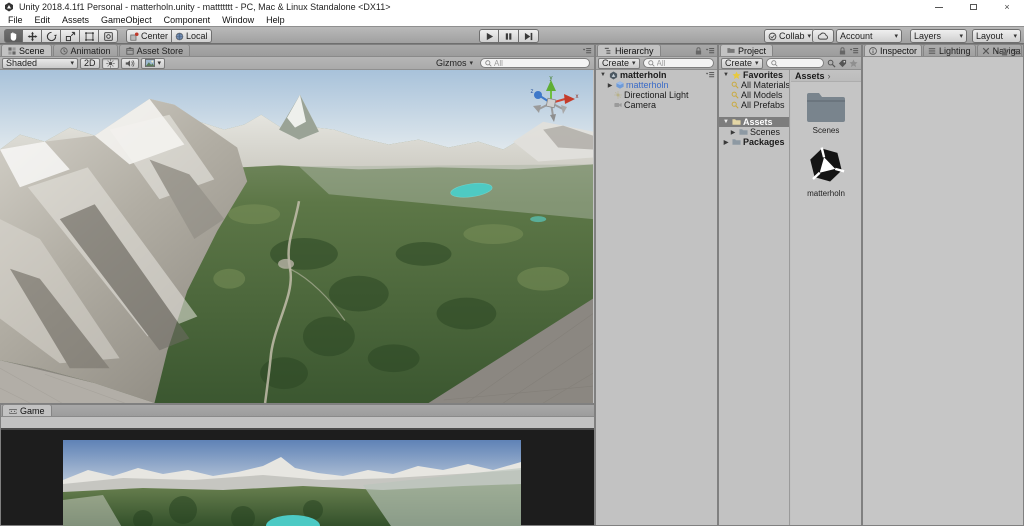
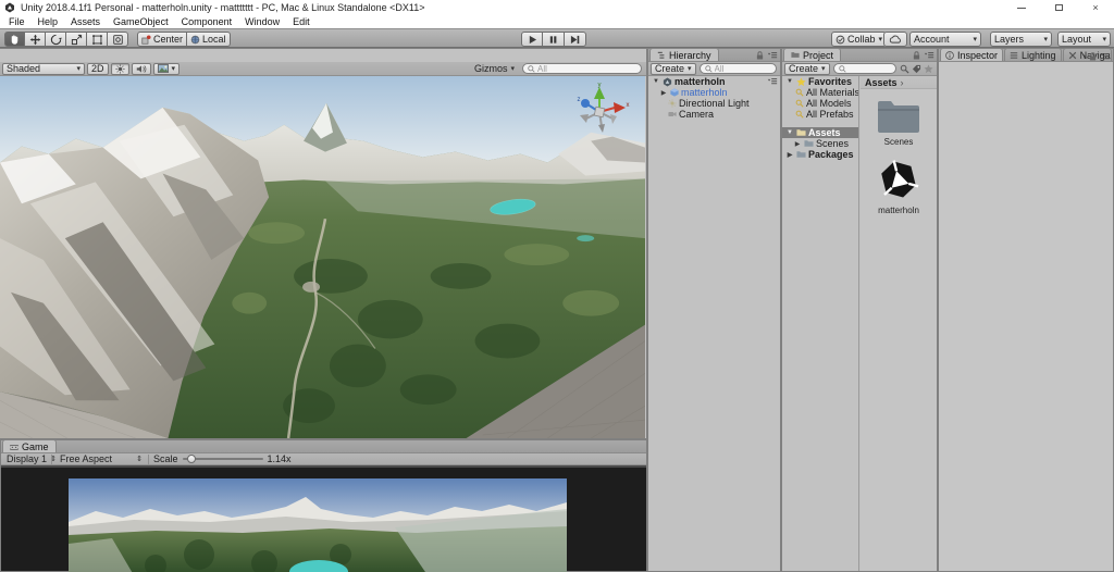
  Unity 2018.4.1f1 Personal - matterholn.unity - mattttttt - PC, Mac & Linux Standalone <DX11>
  ×
  File
- Edit
+ Help
  Assets
  GameObject
  Component
  Window
- Help
+ Edit
  Center
  Local
  Collab
  Account
  Layers
  Layout
- Scene
- Animation
- Asset Store
  Shaded
  2D
  Gizmos
  All
  Game
+ Display 1
+ Free Aspect
+ Scale
+ 1.14x
  Hierarchy
  Create
  All
  matterholn
  matterholn
  Directional Light
  Camera
  Project
  Create
  Favorites
  All Materials
  All Models
  All Prefabs
  Assets
  Scenes
  Packages
  Assets
  ›
  Scenes
  matterholn
  Inspector
  Lighting
  ›
